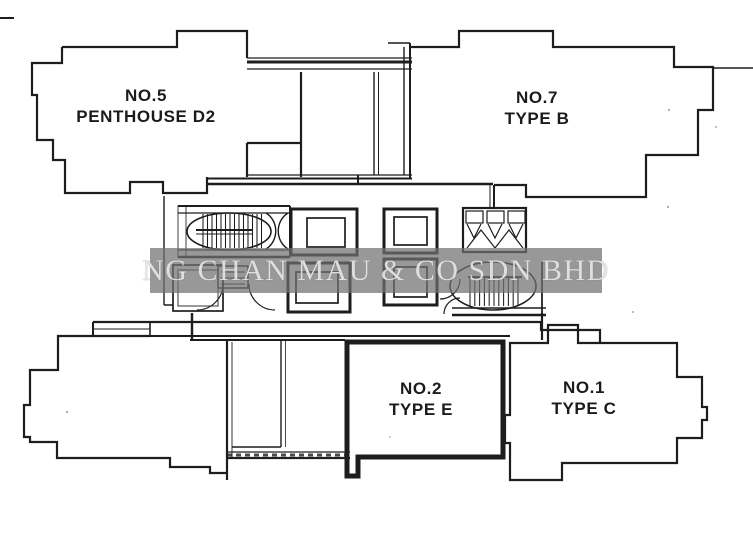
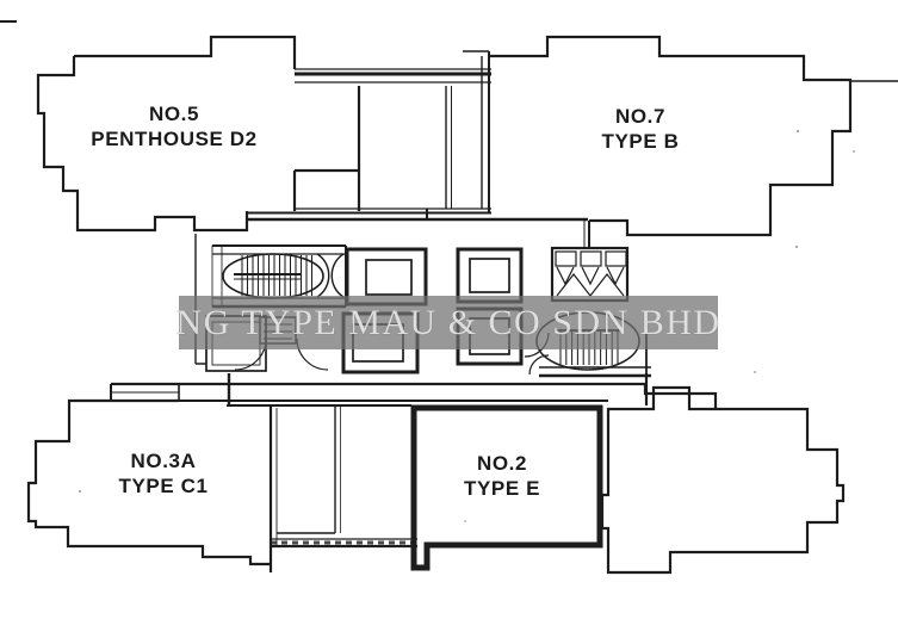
  NO.5
  PENTHOUSE D2
  NO.7
  TYPE B
+ NO.3A
+ TYPE C1
  NO.2
  TYPE E
- NO.1
- TYPE C
- NG CHAN MAU & CO SDN BHD
+ NG TYPE MAU & CO SDN BHD
